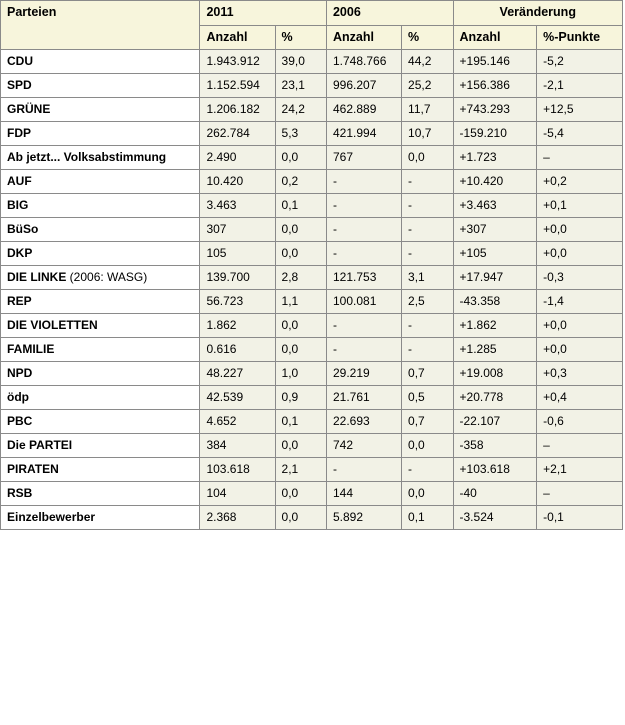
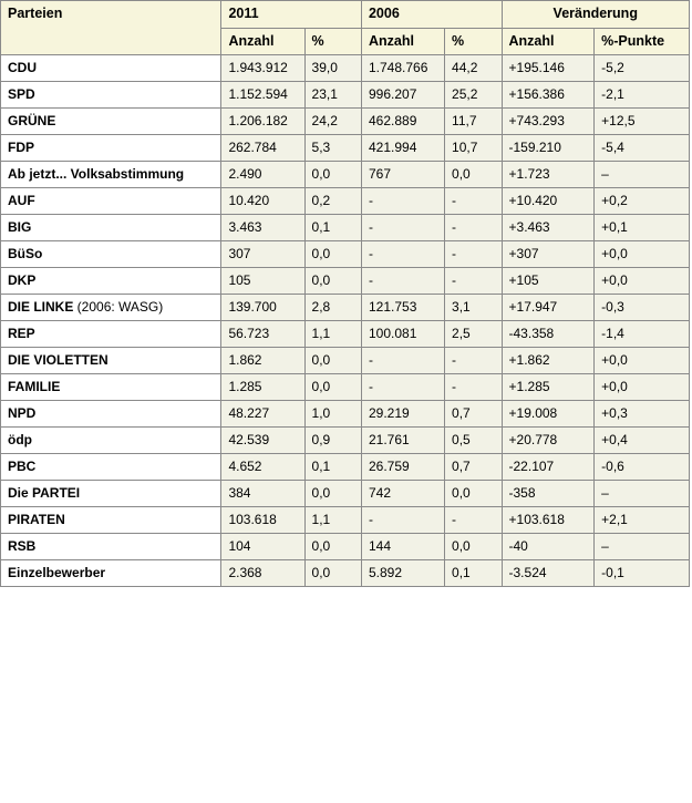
  Parteien	2011	2006	Veränderung
  Anzahl	%	Anzahl	%	Anzahl	%-Punkte
  CDU	1.943.912	39,0	1.748.766	44,2	+195.146	-5,2
  SPD	1.152.594	23,1	996.207	25,2	+156.386	-2,1
  GRÜNE	1.206.182	24,2	462.889	11,7	+743.293	+12,5
  FDP	262.784	5,3	421.994	10,7	-159.210	-5,4
  Ab jetzt... Volksabstimmung	2.490	0,0	767	0,0	+1.723	–
  AUF	10.420	0,2	-	-	+10.420	+0,2
  BIG	3.463	0,1	-	-	+3.463	+0,1
  BüSo	307	0,0	-	-	+307	+0,0
  DKP	105	0,0	-	-	+105	+0,0
  DIE LINKE (2006: WASG)	139.700	2,8	121.753	3,1	+17.947	-0,3
  REP	56.723	1,1	100.081	2,5	-43.358	-1,4
  DIE VIOLETTEN	1.862	0,0	-	-	+1.862	+0,0
- FAMILIE	0.616	0,0	-	-	+1.285	+0,0
+ FAMILIE	1.285	0,0	-	-	+1.285	+0,0
  NPD	48.227	1,0	29.219	0,7	+19.008	+0,3
  ödp	42.539	0,9	21.761	0,5	+20.778	+0,4
- PBC	4.652	0,1	22.693	0,7	-22.107	-0,6
+ PBC	4.652	0,1	26.759	0,7	-22.107	-0,6
  Die PARTEI	384	0,0	742	0,0	-358	–
- PIRATEN	103.618	2,1	-	-	+103.618	+2,1
+ PIRATEN	103.618	1,1	-	-	+103.618	+2,1
  RSB	104	0,0	144	0,0	-40	–
  Einzelbewerber	2.368	0,0	5.892	0,1	-3.524	-0,1
